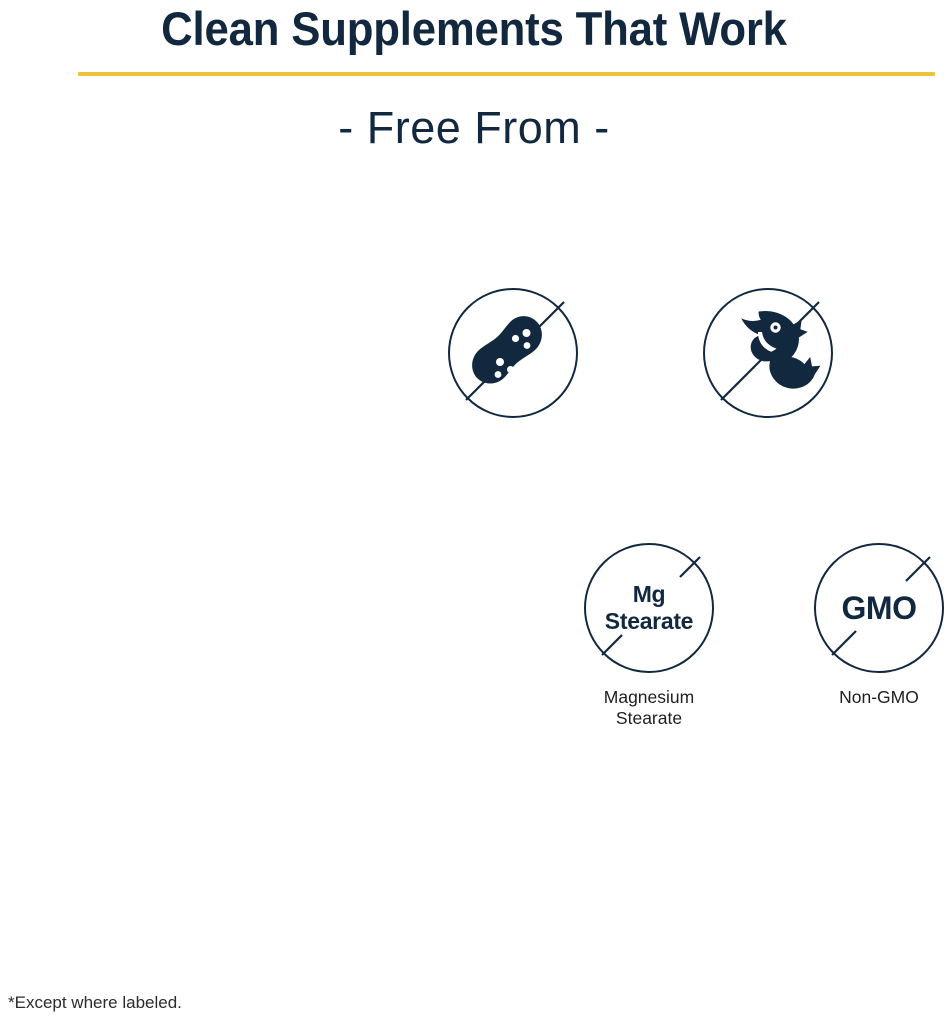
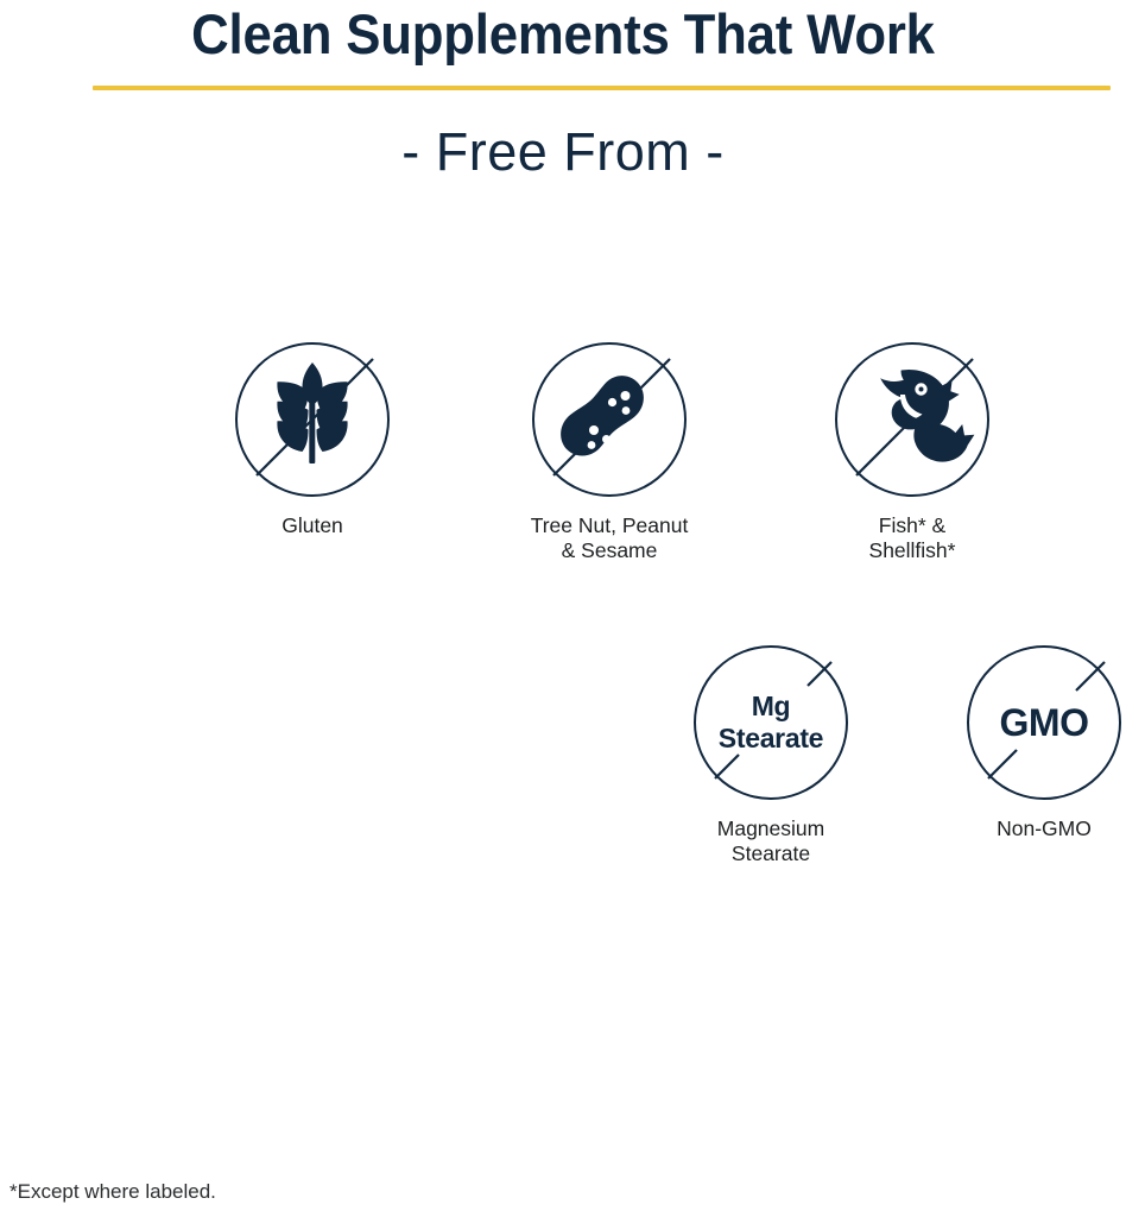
  Clean Supplements That Work
  - Free From -
+ Gluten
+ Tree Nut, Peanut
+ & Sesame
+ Fish* &
+ Shellfish*
  Mg
  Stearate
  Magnesium
  Stearate
  GMO
  Non-GMO
  *Except where labeled.
